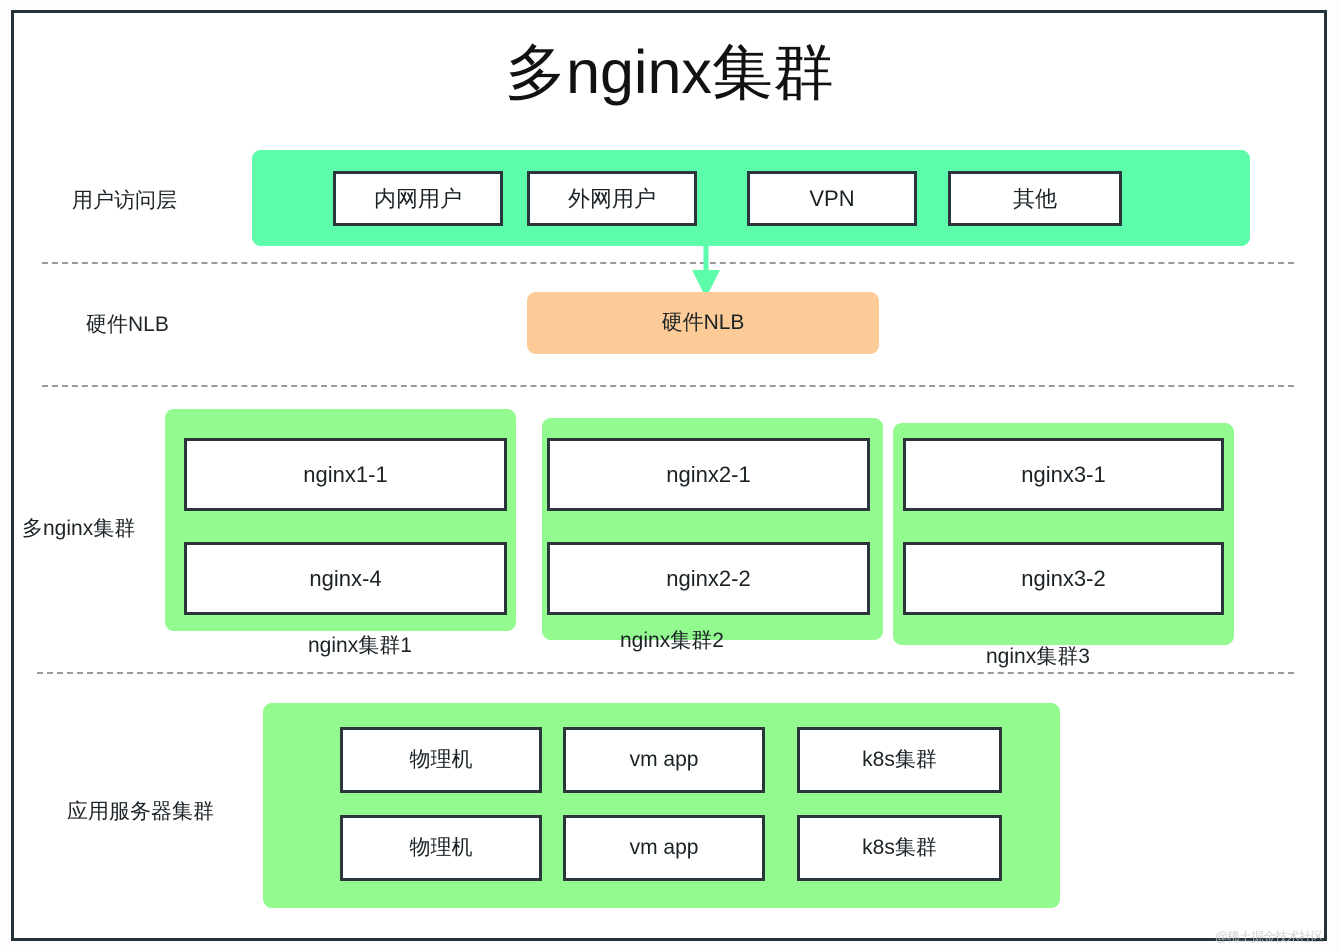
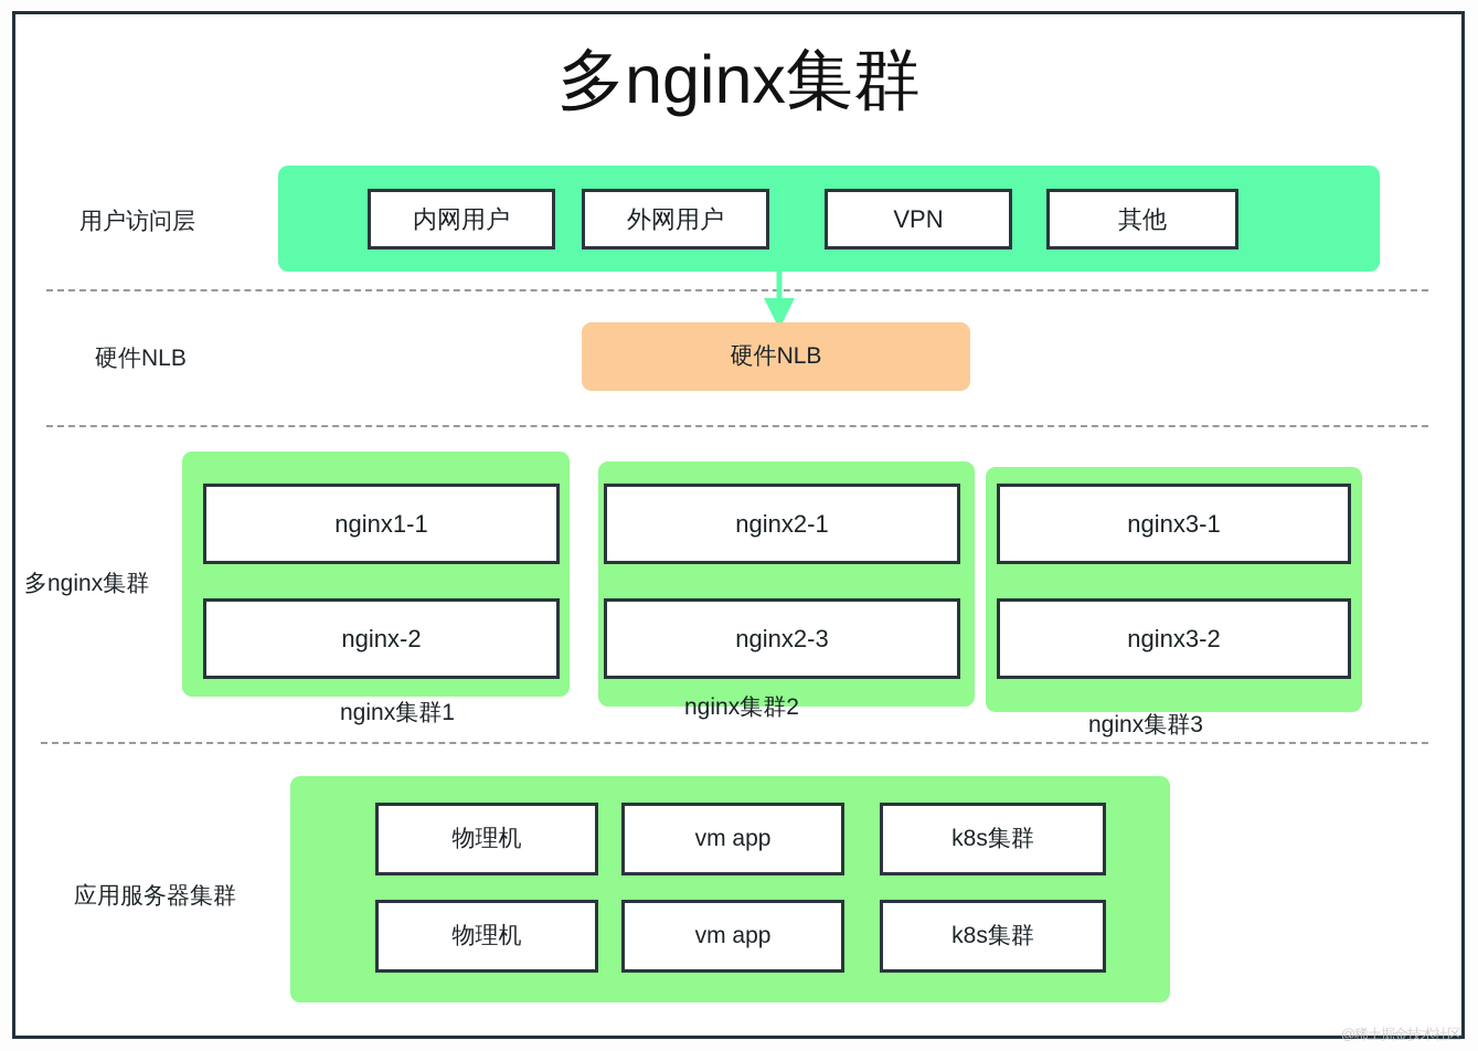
  多nginx集群
  用户访问层
  内网用户
  外网用户
  VPN
  其他
  硬件NLB
  硬件NLB
  多nginx集群
  nginx1-1
- nginx-4
+ nginx-2
  nginx集群1
  nginx2-1
- nginx2-2
+ nginx2-3
  nginx集群2
  nginx3-1
  nginx3-2
  nginx集群3
  应用服务器集群
  物理机
  vm app
  k8s集群
  物理机
  vm app
  k8s集群
  @稀土掘金技术社区
